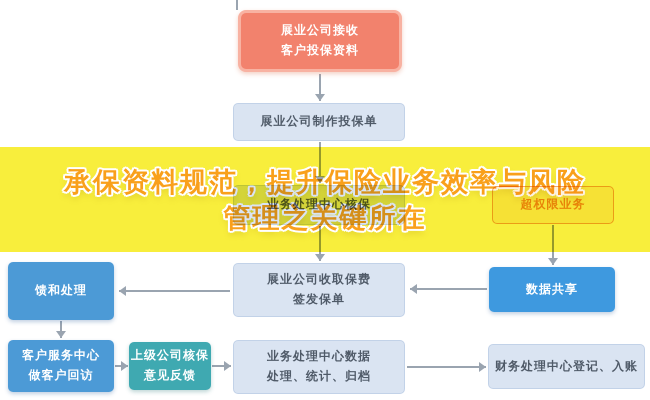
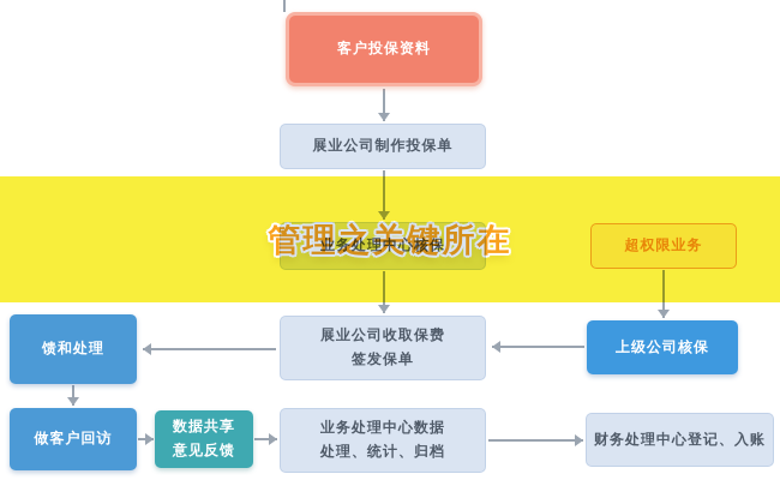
- 展业公司接收
  客户投保资料
  展业公司制作投保单
  展业公司收取保费
  签发保单
- 数据共享
+ 上级公司核保
  馈和处理
- 客户服务中心
  做客户回访
- 上级公司核保
+ 数据共享
  意见反馈
  业务处理中心数据
  处理、统计、归档
  财务处理中心登记、入账
- 承保资料规范，提升保险业务效率与风险
  管理之关键所在
